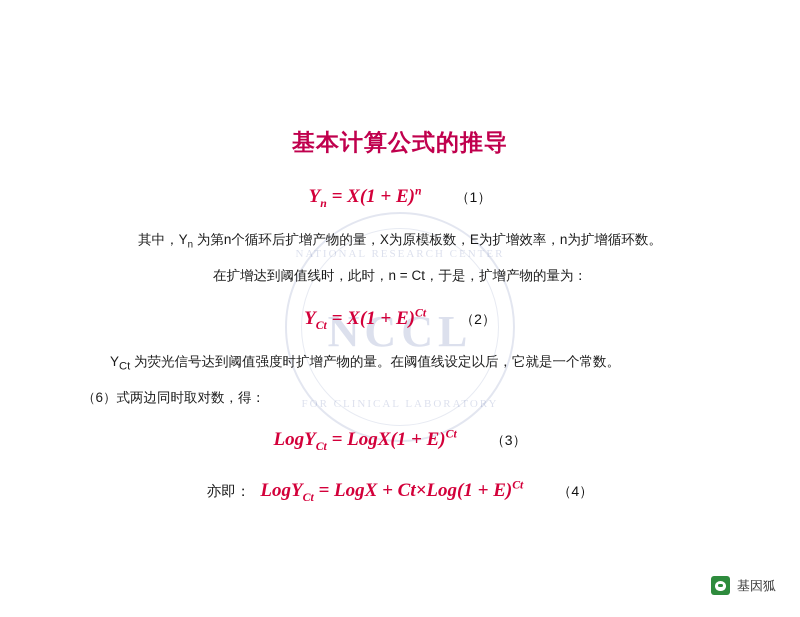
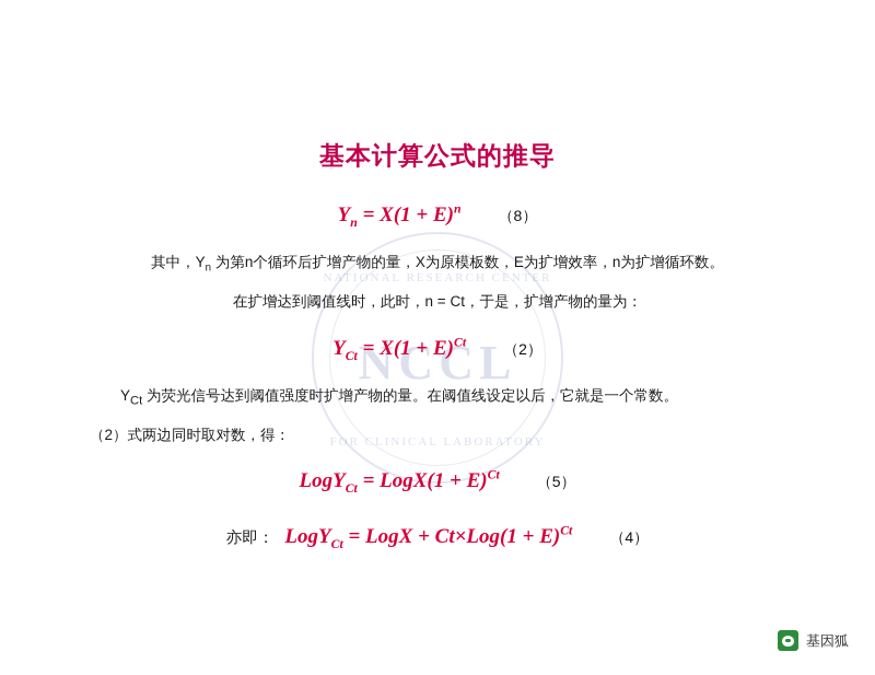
  NATIONAL RESEARCH CENTER
  NCCL
  FOR CLINICAL LABORATORY
  基本计算公式的推导
  Yn = X(1 + E)n
- （1）
+ （8）
  其中，Yn 为第n个循环后扩增产物的量，X为原模板数，E为扩增效率，n为扩增循环数。
  在扩增达到阈值线时，此时，n = Ct，于是，扩增产物的量为：
  YCt = X(1 + E)Ct
  （2）
  YCt 为荧光信号达到阈值强度时扩增产物的量。在阈值线设定以后，它就是一个常数。
- （6）式两边同时取对数，得：
+ （2）式两边同时取对数，得：
  LogYCt = LogX(1 + E)Ct
- （3）
+ （5）
  亦即：
  LogYCt = LogX + Ct×Log(1 + E)Ct
  （4）
  基因狐
